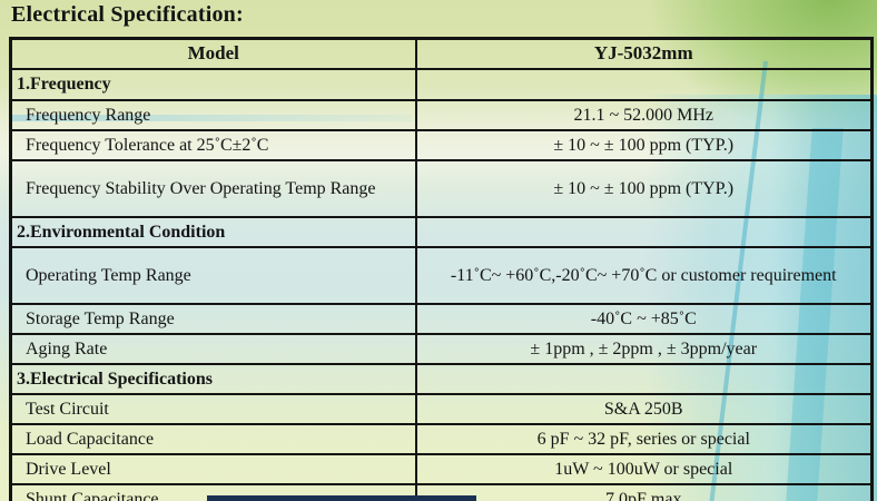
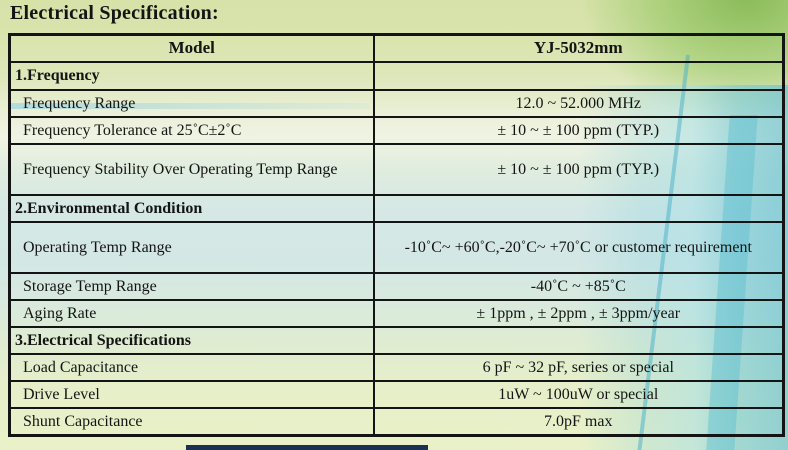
  Electrical Specification:
  Model	YJ-5032mm
  1.Frequency
- Frequency Range	21.1 ~ 52.000 MHz
+ Frequency Range	12.0 ~ 52.000 MHz
  Frequency Tolerance at 25˚C±2˚C	± 10 ~ ± 100 ppm (TYP.)
  Frequency Stability Over Operating Temp Range	± 10 ~ ± 100 ppm (TYP.)
  2.Environmental Condition
- Operating Temp Range	-11˚C~ +60˚C,-20˚C~ +70˚C or customer requirement
+ Operating Temp Range	-10˚C~ +60˚C,-20˚C~ +70˚C or customer requirement
  Storage Temp Range	-40˚C ~ +85˚C
  Aging Rate	± 1ppm , ± 2ppm , ± 3ppm/year
  3.Electrical Specifications
- Test Circuit	S&A 250B
  Load Capacitance	6 pF ~ 32 pF, series or special
  Drive Level	1uW ~ 100uW or special
  Shunt Capacitance	7.0pF max
